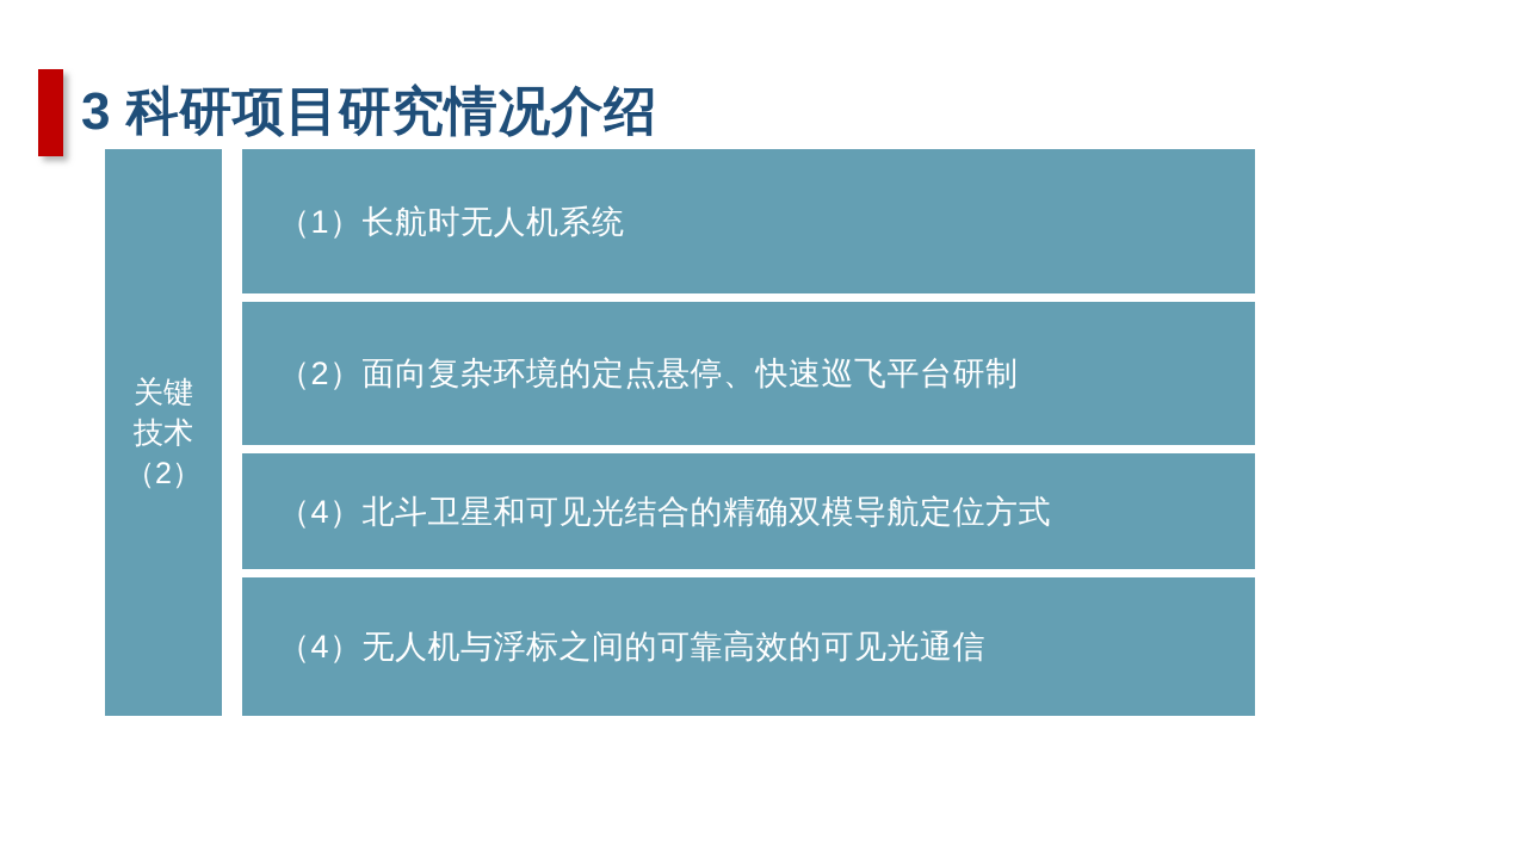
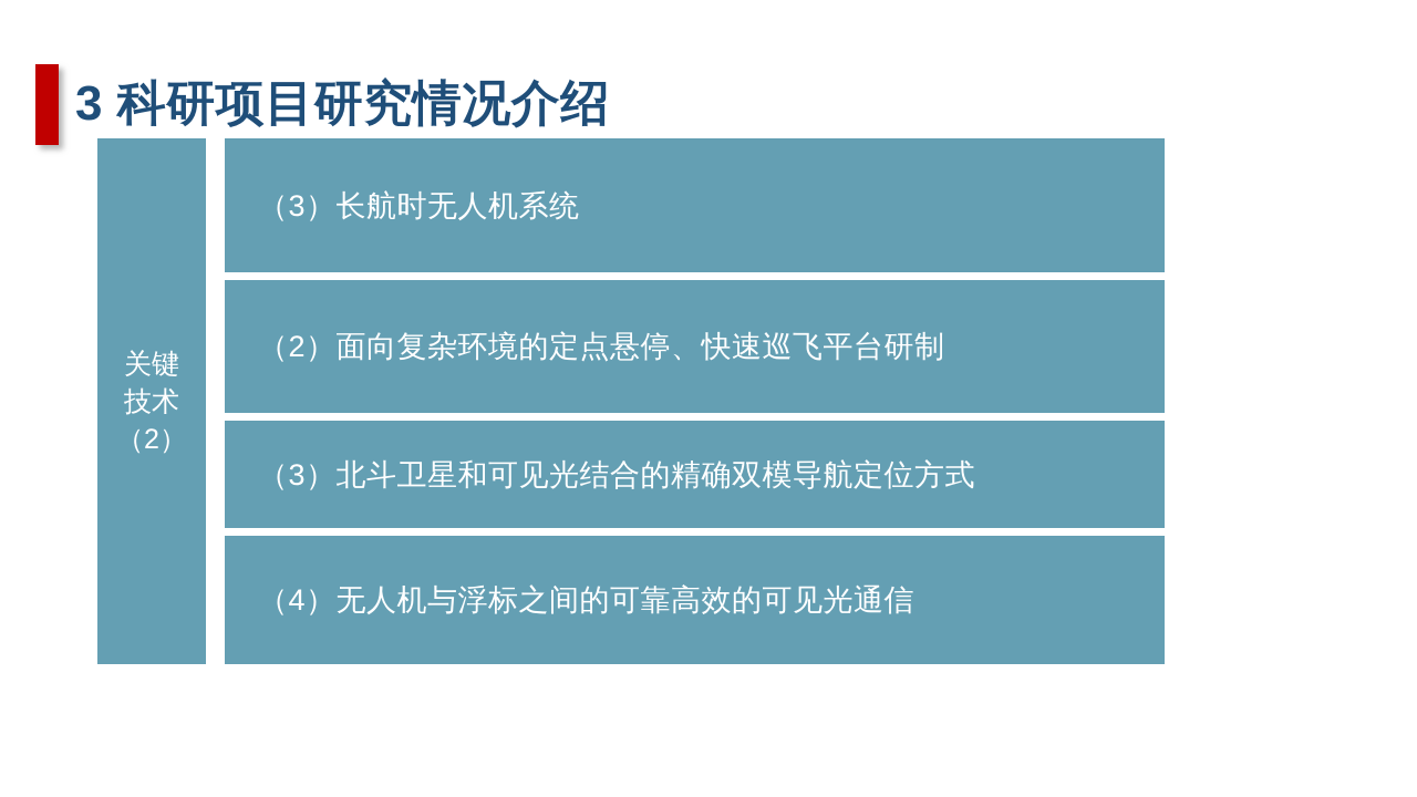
  3 科研项目研究情况介绍
  关键
  技术
  （2）
- （1）长航时无人机系统
+ （3）长航时无人机系统
  （2）面向复杂环境的定点悬停、快速巡飞平台研制
- （4）北斗卫星和可见光结合的精确双模导航定位方式
+ （3）北斗卫星和可见光结合的精确双模导航定位方式
  （4）无人机与浮标之间的可靠高效的可见光通信
